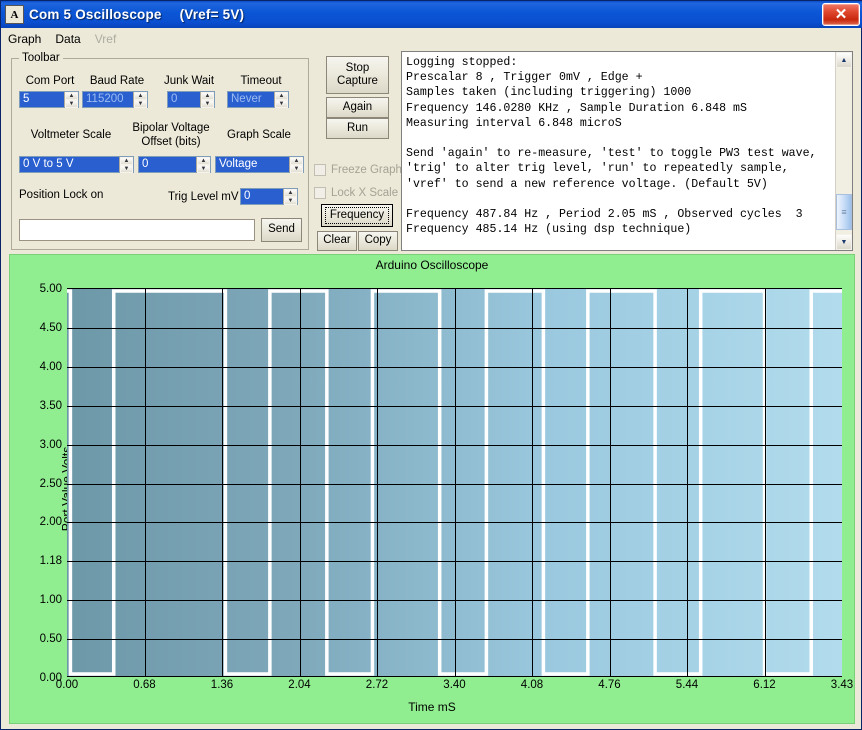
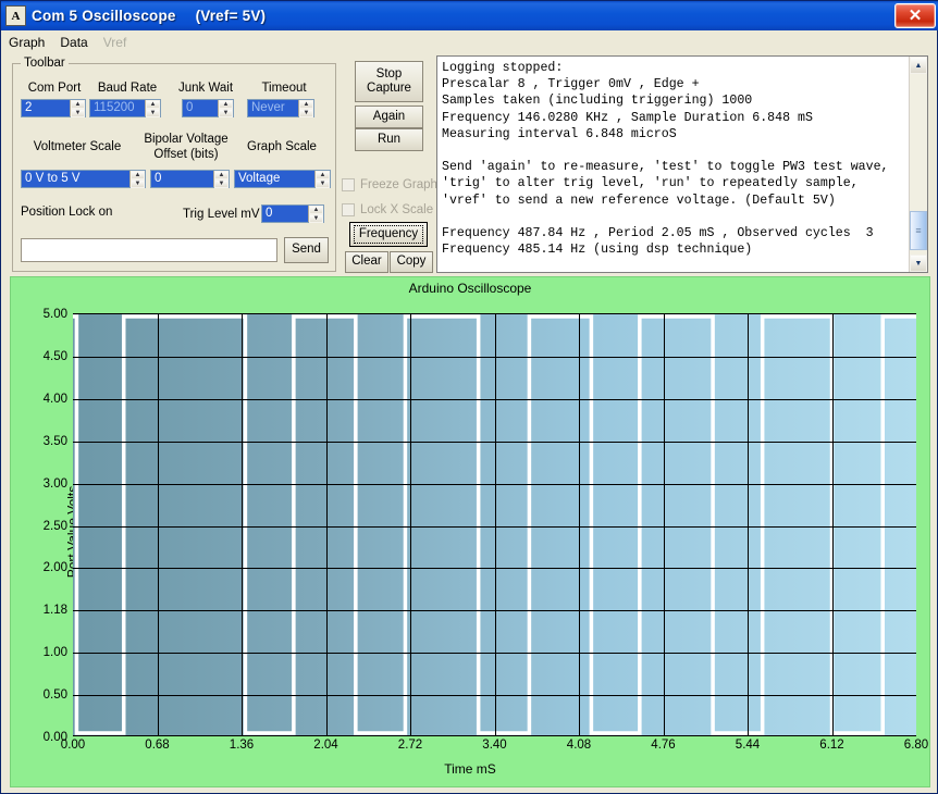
  A
  Com 5 Oscilloscope (Vref= 5V)
  ✕
  Graph
  Data
  Vref
  Toolbar
  Com Port
  Baud Rate
  Junk Wait
  Timeout
- 5
+ 2
  115200
  0
  Never
  Voltmeter Scale
  Bipolar Voltage
  Offset (bits)
  Graph Scale
  0 V to 5 V
  0
  Voltage
  Position Lock on
  Trig Level mV
  0
  Send
  Stop
  Capture
  Again
  Run
  Freeze Graph
  Lock X Scale
  Frequency
  Clear
  Copy
  Logging stopped:
  Prescalar 8 , Trigger 0mV , Edge +
  Samples taken (including triggering) 1000
  Frequency 146.0280 KHz , Sample Duration 6.848 mS
  Measuring interval 6.848 microS
  Send 'again' to re-measure, 'test' to toggle PW3 test wave,
  'trig' to alter trig level, 'run' to repeatedly sample,
  'vref' to send a new reference voltage. (Default 5V)
  Frequency 487.84 Hz , Period 2.05 mS , Observed cycles 3
  Frequency 485.14 Hz (using dsp technique)
  ≡
  Arduino Oscilloscope
  Time mS
  0.00
  0.50
  1.00
  1.18
  2.00
  2.50
  3.00
  3.50
  4.00
  4.50
  5.00
  0.00
  0.68
  1.36
  2.04
  2.72
  3.40
  4.08
  4.76
  5.44
  6.12
- 3.43
+ 6.80
